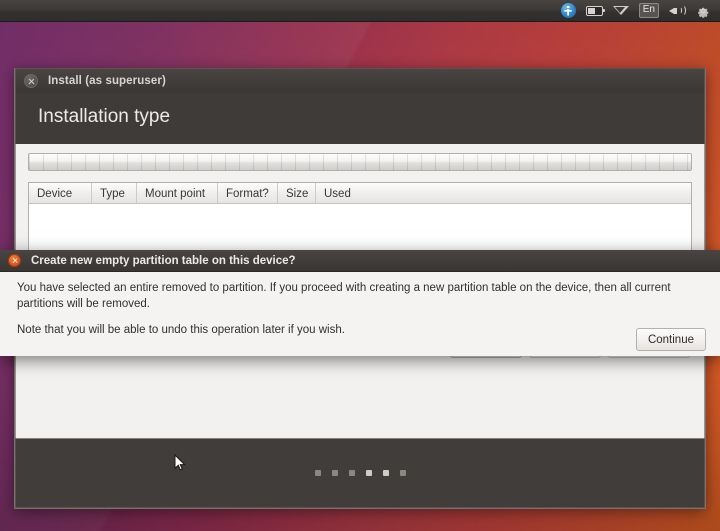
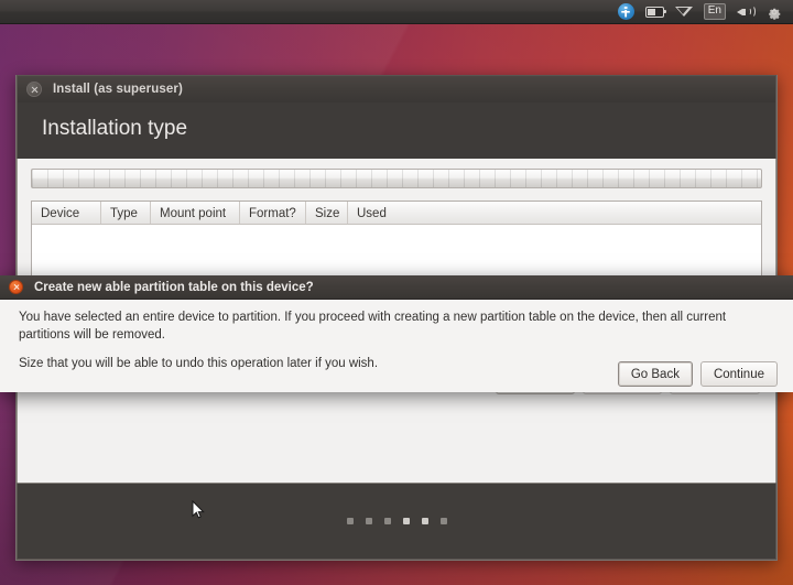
  En
  Install (as superuser)
  Installation type
  Device
  Type
  Mount point
  Format?
  Size
  Used
- Create new empty partition table on this device?
+ Create new able partition table on this device?
- You have selected an entire removed to partition. If you proceed with creating a new partition table on the device, then all current partitions will be removed.
+ You have selected an entire device to partition. If you proceed with creating a new partition table on the device, then all current partitions will be removed.
- Note that you will be able to undo this operation later if you wish.
+ Size that you will be able to undo this operation later if you wish.
+ Go Back
  Continue
